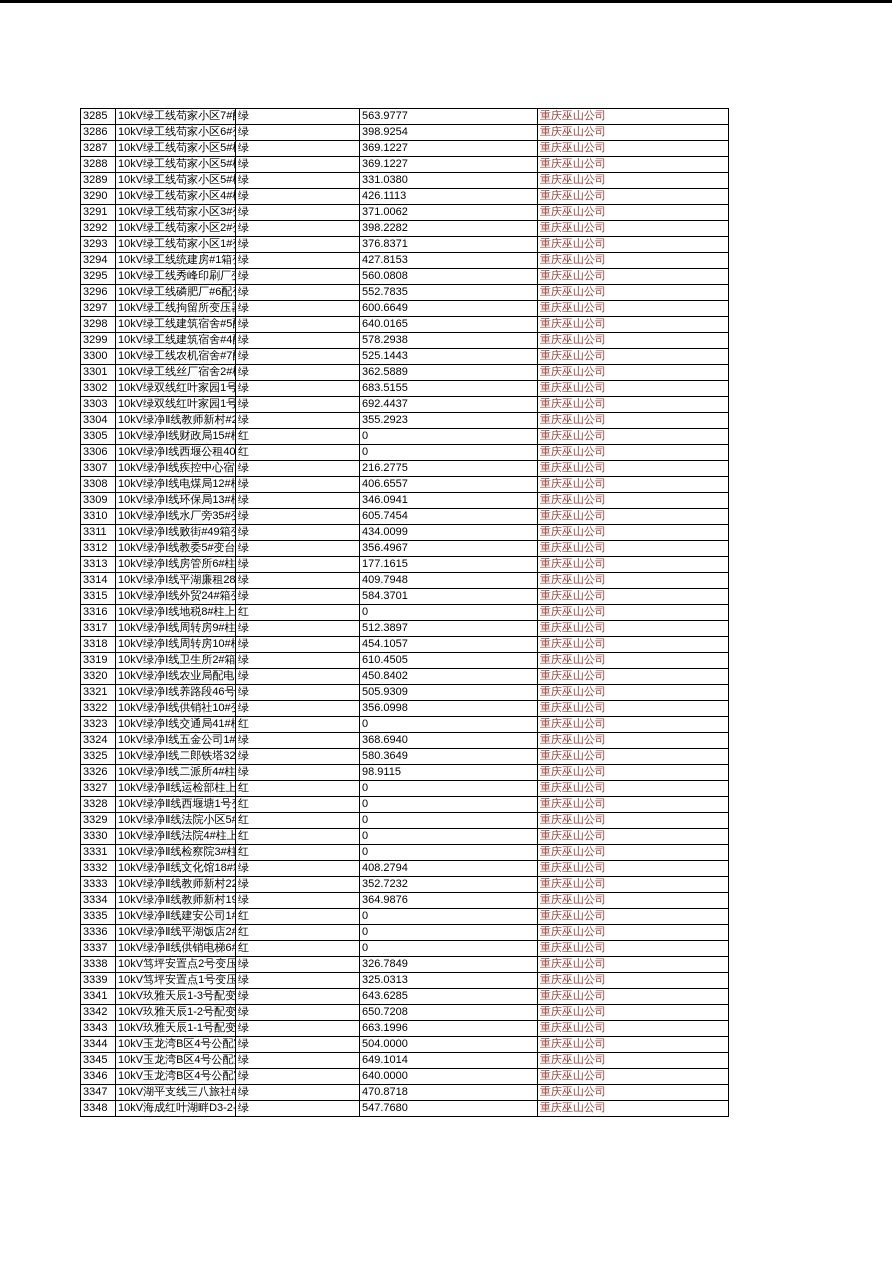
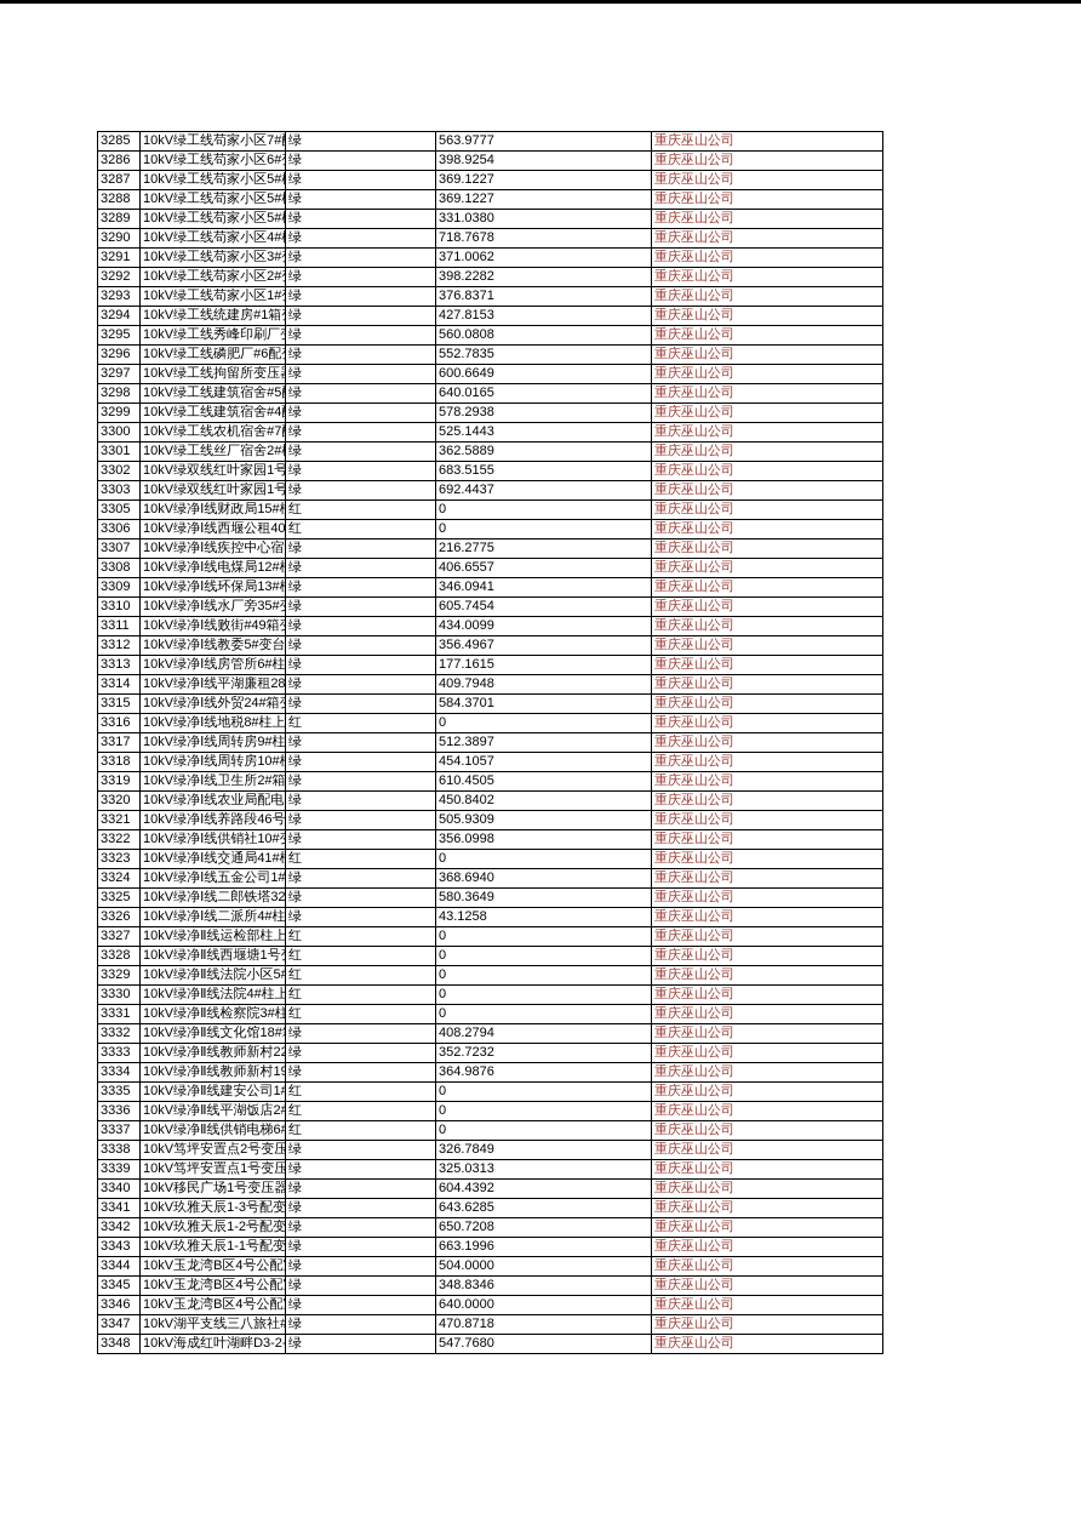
  3285	10kV绿工线苟家小区7#	绿	563.9777	重庆巫山公司
  3286	10kV绿工线苟家小区6#	绿	398.9254	重庆巫山公司
  3287	10kV绿工线苟家小区5#	绿	369.1227	重庆巫山公司
  3288	10kV绿工线苟家小区5#	绿	369.1227	重庆巫山公司
  3289	10kV绿工线苟家小区5#	绿	331.0380	重庆巫山公司
- 3290	10kV绿工线苟家小区4#	绿	426.1113	重庆巫山公司
+ 3290	10kV绿工线苟家小区4#	绿	718.7678	重庆巫山公司
  3291	10kV绿工线苟家小区3#	绿	371.0062	重庆巫山公司
  3292	10kV绿工线苟家小区2#	绿	398.2282	重庆巫山公司
  3293	10kV绿工线苟家小区1#	绿	376.8371	重庆巫山公司
  3294	10kV绿工线统建房#1箱	绿	427.8153	重庆巫山公司
  3295	10kV绿工线秀峰印刷厂	绿	560.0808	重庆巫山公司
  3296	10kV绿工线磷肥厂#6配	绿	552.7835	重庆巫山公司
  3297	10kV绿工线拘留所变压	绿	600.6649	重庆巫山公司
  3298	10kV绿工线建筑宿舍#5	绿	640.0165	重庆巫山公司
  3299	10kV绿工线建筑宿舍#4	绿	578.2938	重庆巫山公司
  3300	10kV绿工线农机宿舍#7	绿	525.1443	重庆巫山公司
  3301	10kV绿工线丝厂宿舍2#	绿	362.5889	重庆巫山公司
  3302	10kV绿双线红叶家园1号	绿	683.5155	重庆巫山公司
  3303	10kV绿双线红叶家园1号	绿	692.4437	重庆巫山公司
- 3304	10kV绿净Ⅱ线教师新村#2	绿	355.2923	重庆巫山公司
  3305	10kV绿净Ⅰ线财政局15#	红	0	重庆巫山公司
  3306	10kV绿净Ⅰ线西堰公租40	红	0	重庆巫山公司
  3307	10kV绿净Ⅰ线疾控中心宿	绿	216.2775	重庆巫山公司
  3308	10kV绿净Ⅰ线电煤局12#	绿	406.6557	重庆巫山公司
  3309	10kV绿净Ⅰ线环保局13#	绿	346.0941	重庆巫山公司
  3310	10kV绿净Ⅰ线水厂旁35#	绿	605.7454	重庆巫山公司
  3311	10kV绿净Ⅰ线败街#49箱	绿	434.0099	重庆巫山公司
  3312	10kV绿净Ⅰ线教委5#变台	绿	356.4967	重庆巫山公司
  3313	10kV绿净Ⅰ线房管所6#柱	绿	177.1615	重庆巫山公司
  3314	10kV绿净Ⅰ线平湖廉租28	绿	409.7948	重庆巫山公司
  3315	10kV绿净Ⅰ线外贸24#箱	绿	584.3701	重庆巫山公司
  3316	10kV绿净Ⅰ线地税8#柱上	红	0	重庆巫山公司
  3317	10kV绿净Ⅰ线周转房9#柱	绿	512.3897	重庆巫山公司
  3318	10kV绿净Ⅰ线周转房10#	绿	454.1057	重庆巫山公司
  3319	10kV绿净Ⅰ线卫生所2#箱	绿	610.4505	重庆巫山公司
  3320	10kV绿净Ⅰ线农业局配电	绿	450.8402	重庆巫山公司
  3321	10kV绿净Ⅰ线养路段46号	绿	505.9309	重庆巫山公司
  3322	10kV绿净Ⅰ线供销社10#	绿	356.0998	重庆巫山公司
  3323	10kV绿净Ⅰ线交通局41#	红	0	重庆巫山公司
  3324	10kV绿净Ⅰ线五金公司1#	绿	368.6940	重庆巫山公司
  3325	10kV绿净Ⅰ线二郎铁塔32	绿	580.3649	重庆巫山公司
- 3326	10kV绿净Ⅰ线二派所4#柱	绿	98.9115	重庆巫山公司
+ 3326	10kV绿净Ⅰ线二派所4#柱	绿	43.1258	重庆巫山公司
  3327	10kV绿净Ⅱ线运检部柱上	红	0	重庆巫山公司
  3328	10kV绿净Ⅱ线西堰塘1号	红	0	重庆巫山公司
  3329	10kV绿净Ⅱ线法院小区5#	红	0	重庆巫山公司
  3330	10kV绿净Ⅱ线法院4#柱上	红	0	重庆巫山公司
  3331	10kV绿净Ⅱ线检察院3#柱	红	0	重庆巫山公司
  3332	10kV绿净Ⅱ线文化馆18#	绿	408.2794	重庆巫山公司
  3333	10kV绿净Ⅱ线教师新村22	绿	352.7232	重庆巫山公司
  3334	10kV绿净Ⅱ线教师新村19	绿	364.9876	重庆巫山公司
  3335	10kV绿净Ⅱ线建安公司1#	红	0	重庆巫山公司
  3336	10kV绿净Ⅱ线平湖饭店2#	红	0	重庆巫山公司
  3337	10kV绿净Ⅱ线供销电梯6#	红	0	重庆巫山公司
  3338	10kV笃坪安置点2号变压	绿	326.7849	重庆巫山公司
  3339	10kV笃坪安置点1号变压	绿	325.0313	重庆巫山公司
+ 3340	10kV移民广场1号变压器	绿	604.4392	重庆巫山公司
  3341	10kV玖雅天辰1-3号配变	绿	643.6285	重庆巫山公司
  3342	10kV玖雅天辰1-2号配变	绿	650.7208	重庆巫山公司
  3343	10kV玖雅天辰1-1号配变	绿	663.1996	重庆巫山公司
  3344	10kV玉龙湾B区4号公配	绿	504.0000	重庆巫山公司
- 3345	10kV玉龙湾B区4号公配	绿	649.1014	重庆巫山公司
+ 3345	10kV玉龙湾B区4号公配	绿	348.8346	重庆巫山公司
  3346	10kV玉龙湾B区4号公配	绿	640.0000	重庆巫山公司
  3347	10kV湖平支线三八旅社#	绿	470.8718	重庆巫山公司
  3348	10kV海成红叶湖畔D3-2-	绿	547.7680	重庆巫山公司
